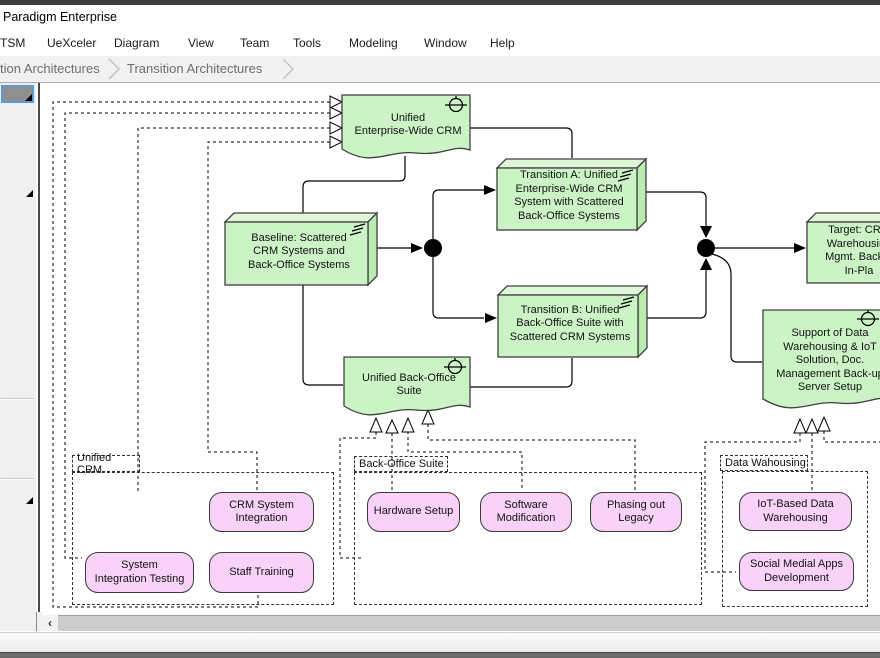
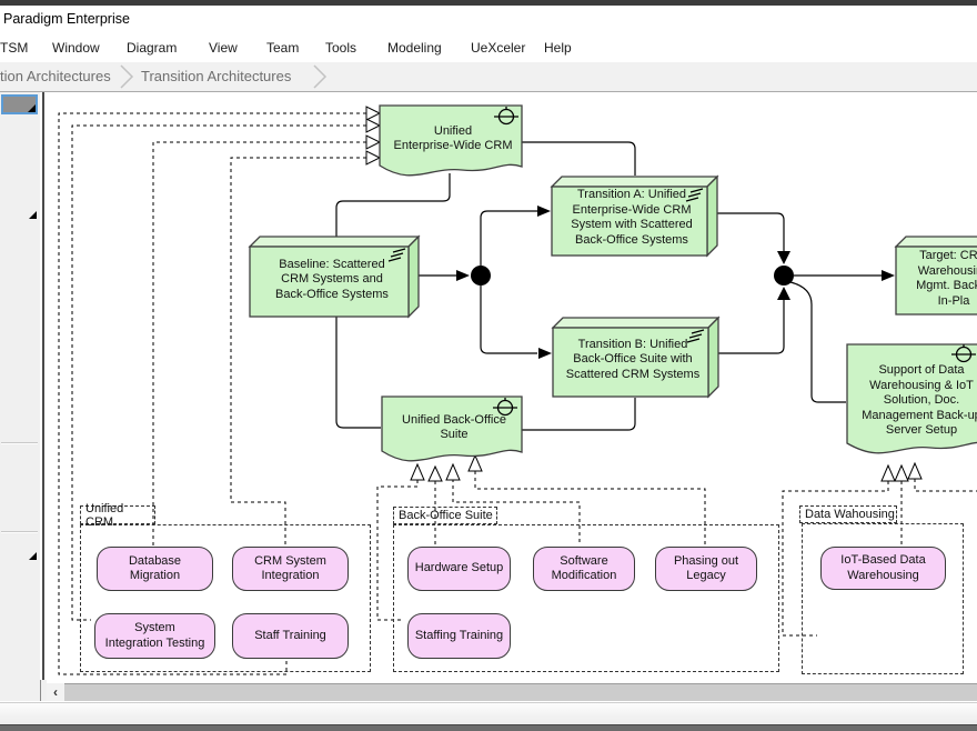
  Paradigm Enterprise
  TSM
- UeXceler
+ Window
  Diagram
  View
  Team
  Tools
  Modeling
- Window
+ UeXceler
  Help
  tion Architectures
  Transition Architectures
  Unified
  Enterprise-Wide CRM
  Baseline: Scattered
  CRM Systems and
  Back-Office Systems
  Transition A: Unified
  Enterprise-Wide CRM
  System with Scattered
  Back-Office Systems
  Transition B: Unified
  Back-Office Suite with
  Scattered CRM Systems
  Target: CR
  Warehousi
  Mgmt. Bac
  In-Pla
  Unified Back-Office
  Suite
  Support of Data
  Warehousing & IoT
  Solution, Doc.
  Management Back-u
  Server Setup
  Unified CRM
  Back-Office Suite
  Data Wahousing
+ Database
+ Migration
  CRM System
  Integration
  System
  Integration Testing
  Staff Training
  Hardware Setup
  Software
  Modification
  Phasing out
  Legacy
+ Staffing Training
  IoT-Based Data
  Warehousing
- Social Medial Apps
- Development
  ‹
